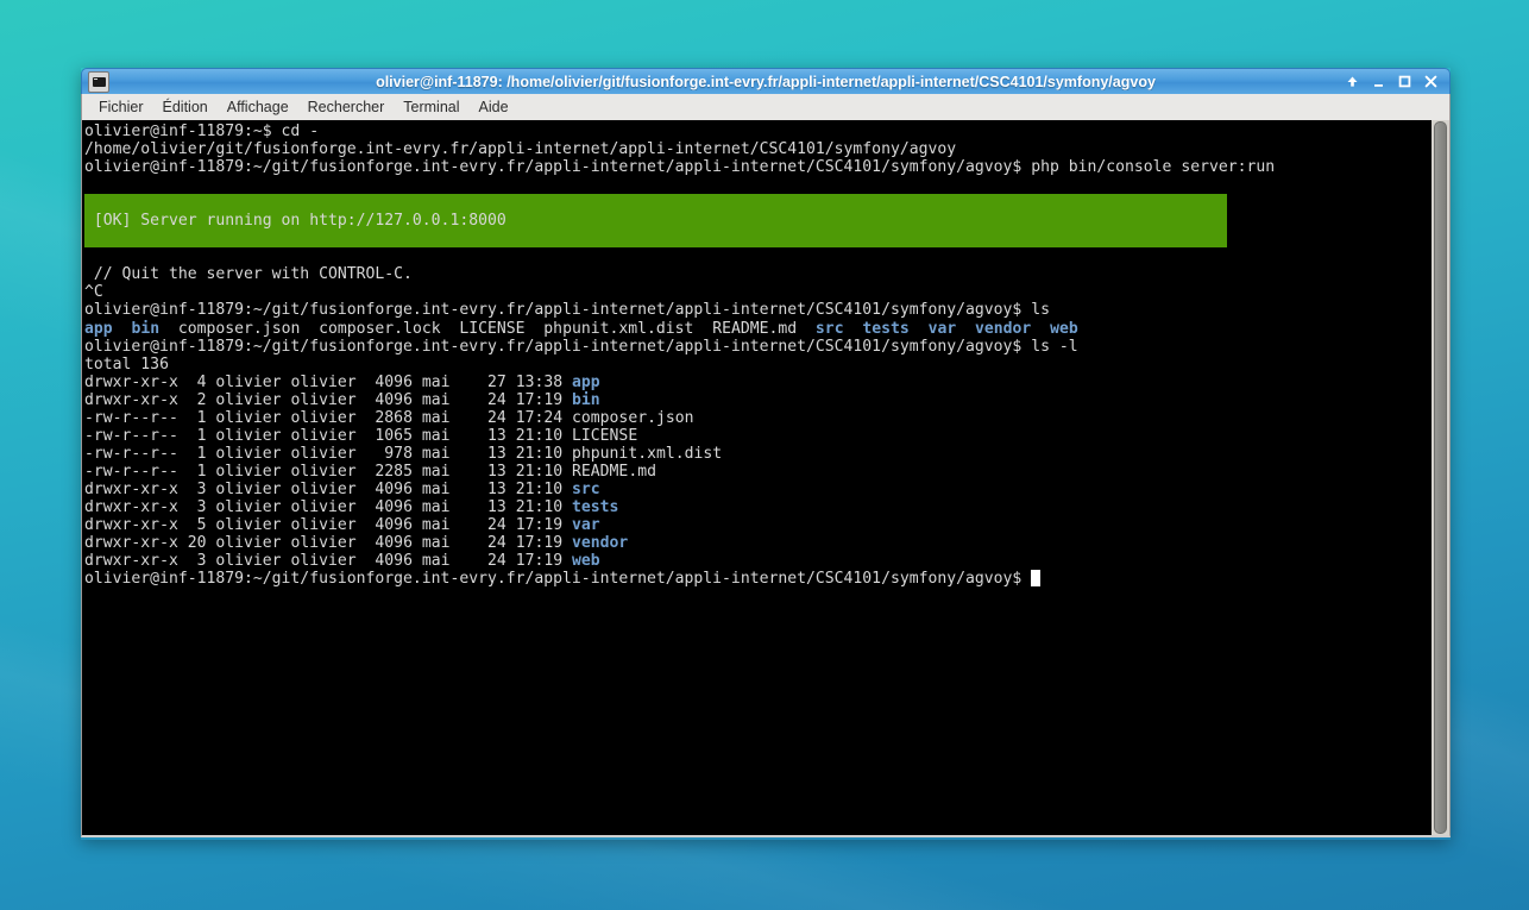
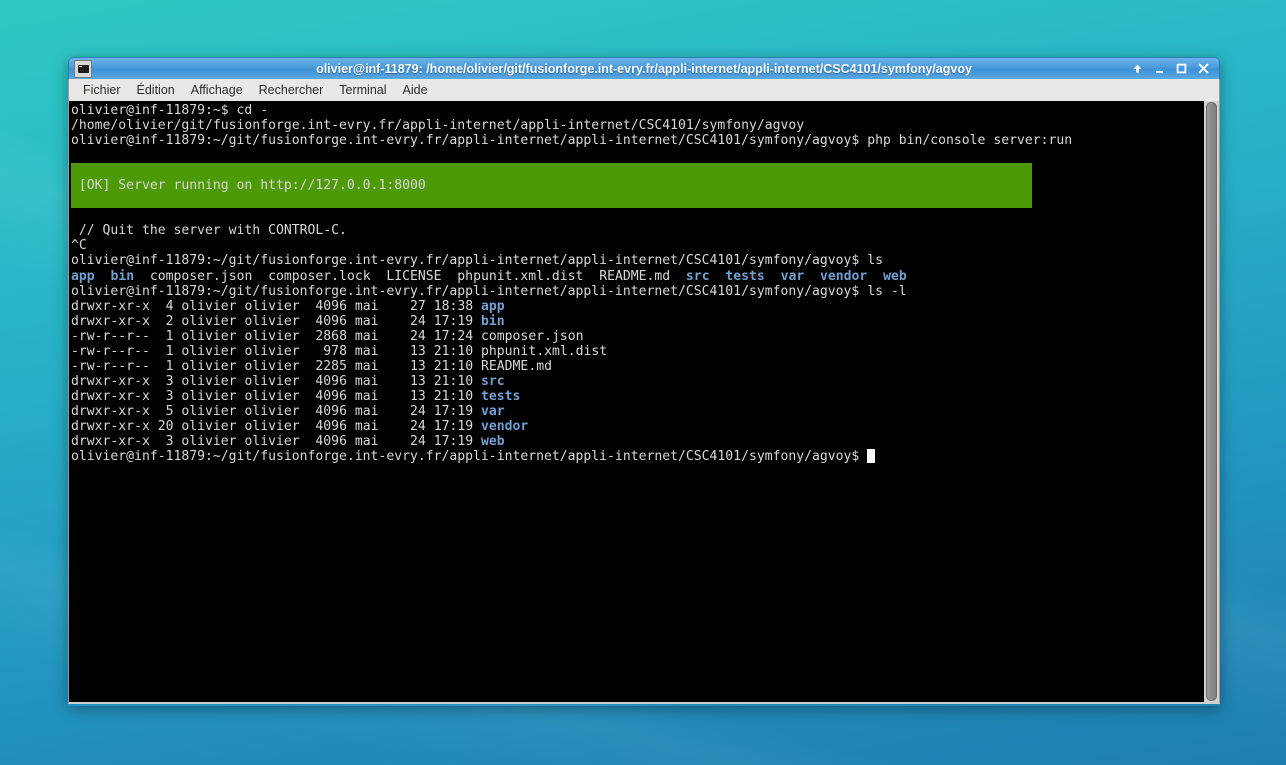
  olivier@inf-11879: /home/olivier/git/fusionforge.int-evry.fr/appli-internet/appli-internet/CSC4101/symfony/agvoy
  Fichier
  Édition
  Affichage
  Rechercher
  Terminal
  Aide
  olivier@inf-11879:~$ cd -
  /home/olivier/git/fusionforge.int-evry.fr/appli-internet/appli-internet/CSC4101/symfony/agvoy
  olivier@inf-11879:~/git/fusionforge.int-evry.fr/appli-internet/appli-internet/CSC4101/symfony/agvoy$ php bin/console server:run
  [OK] Server running on http://127.0.0.1:8000
  // Quit the server with CONTROL-C.
  ^C
  olivier@inf-11879:~/git/fusionforge.int-evry.fr/appli-internet/appli-internet/CSC4101/symfony/agvoy$ ls
  app bin composer.json composer.lock LICENSE phpunit.xml.dist README.md src tests var vendor web
  olivier@inf-11879:~/git/fusionforge.int-evry.fr/appli-internet/appli-internet/CSC4101/symfony/agvoy$ ls -l
- total 136
- drwxr-xr-x 4 olivier olivier 4096 mai 27 13:38 app
+ drwxr-xr-x 4 olivier olivier 4096 mai 27 18:38 app
  drwxr-xr-x 2 olivier olivier 4096 mai 24 17:19 bin
  -rw-r--r-- 1 olivier olivier 2868 mai 24 17:24 composer.json
- -rw-r--r-- 1 olivier olivier 1065 mai 13 21:10 LICENSE
  -rw-r--r-- 1 olivier olivier 978 mai 13 21:10 phpunit.xml.dist
  -rw-r--r-- 1 olivier olivier 2285 mai 13 21:10 README.md
  drwxr-xr-x 3 olivier olivier 4096 mai 13 21:10 src
  drwxr-xr-x 3 olivier olivier 4096 mai 13 21:10 tests
  drwxr-xr-x 5 olivier olivier 4096 mai 24 17:19 var
  drwxr-xr-x 20 olivier olivier 4096 mai 24 17:19 vendor
  drwxr-xr-x 3 olivier olivier 4096 mai 24 17:19 web
  olivier@inf-11879:~/git/fusionforge.int-evry.fr/appli-internet/appli-internet/CSC4101/symfony/agvoy$
